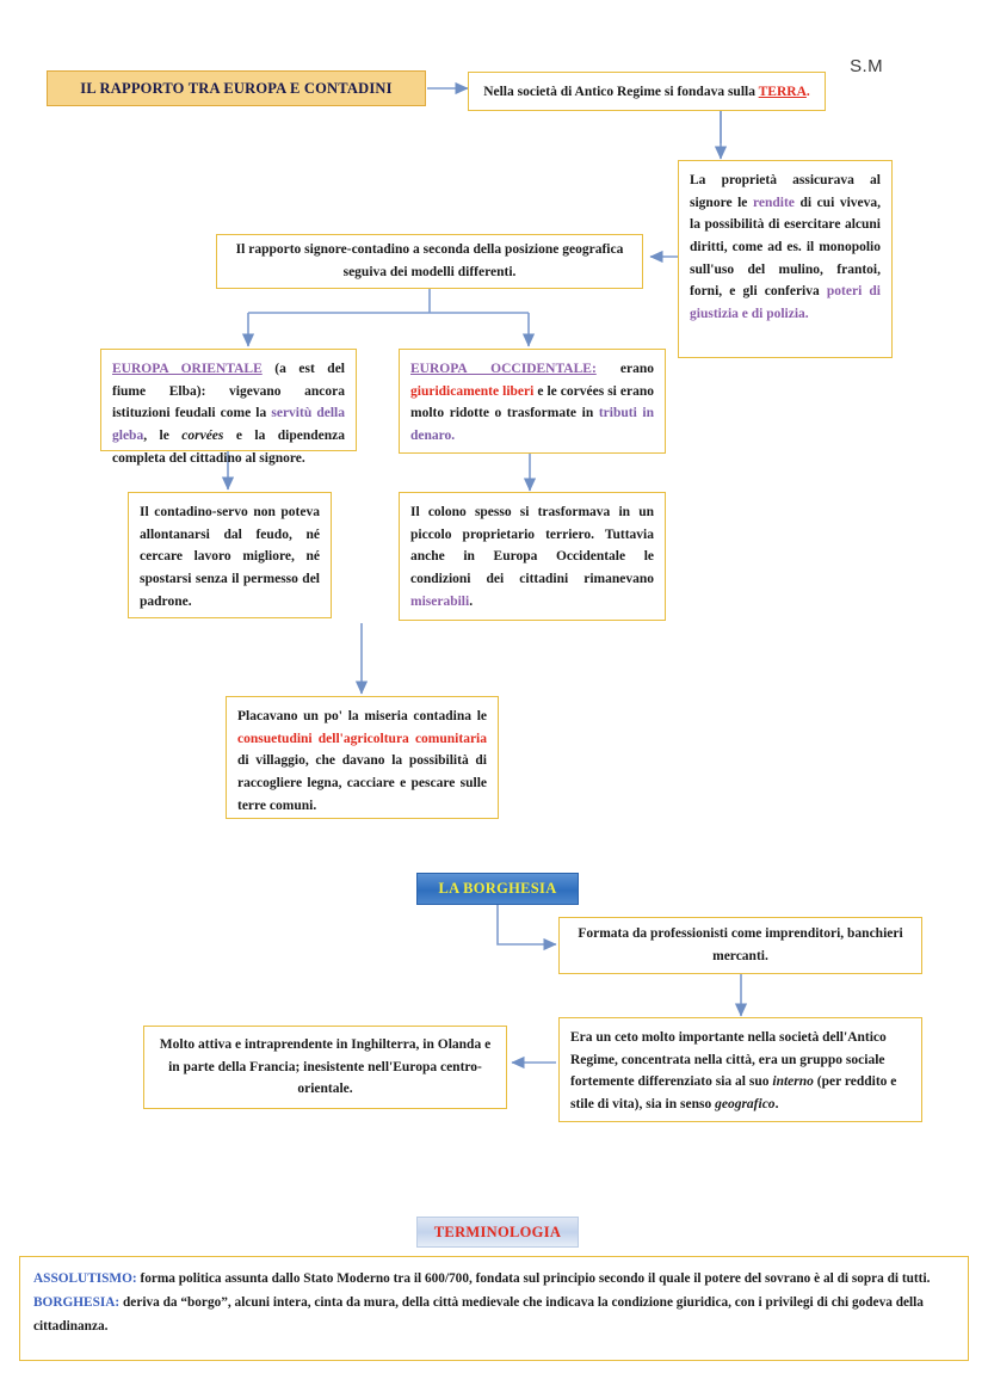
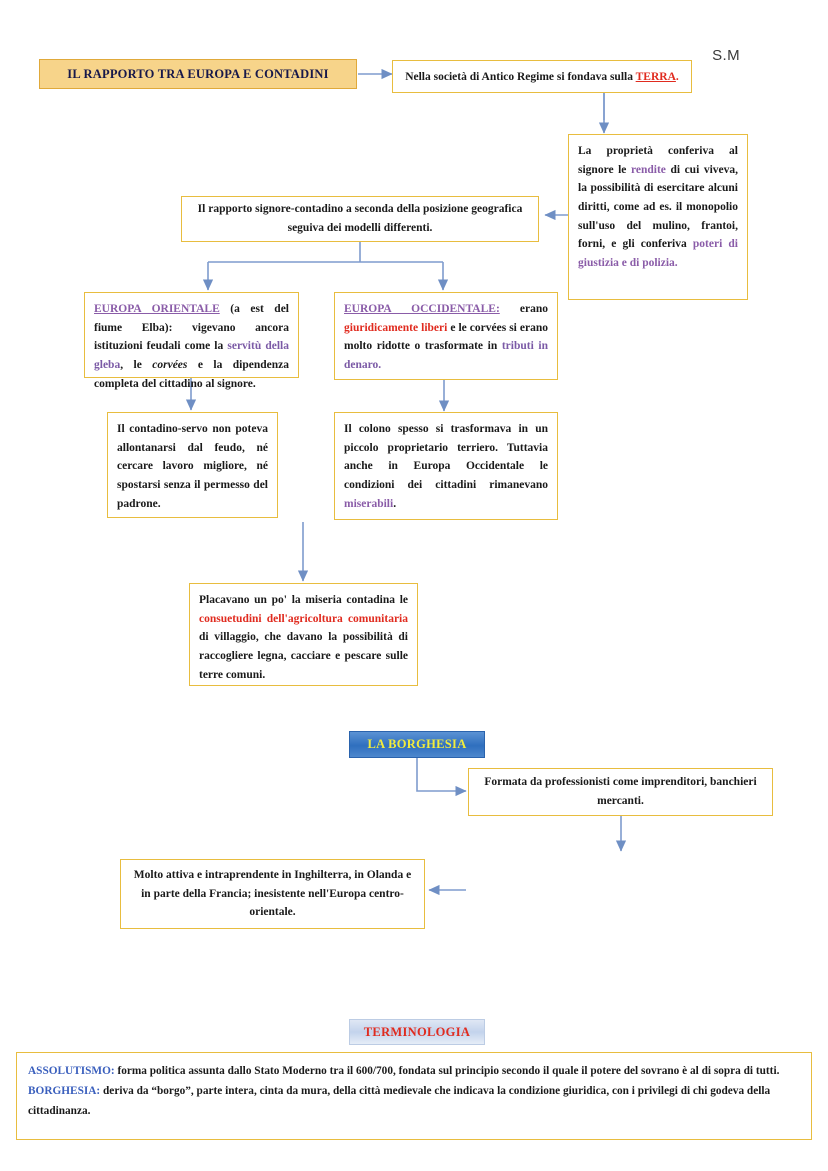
  IL RAPPORTO TRA EUROPA E CONTADINI
  S.M
  Nella società di Antico Regime si fondava sulla TERRA.
- La proprietà assicurava al signore le rendite di cui viveva, la possibilità di esercitare alcuni diritti, come ad es. il monopolio sull'uso del mulino, frantoi, forni, e gli conferiva poteri di giustizia e di polizia.
+ La proprietà conferiva al signore le rendite di cui viveva, la possibilità di esercitare alcuni diritti, come ad es. il monopolio sull'uso del mulino, frantoi, forni, e gli conferiva poteri di giustizia e di polizia.
  Il rapporto signore-contadino a seconda della posizione geografica seguiva dei modelli differenti.
  EUROPA ORIENTALE (a est del fiume Elba): vigevano ancora istituzioni feudali come la servitù della gleba, le corvées e la dipendenza completa del cittadino al signore.
  EUROPA OCCIDENTALE: erano giuridicamente liberi e le corvées si erano molto ridotte o trasformate in tributi in denaro.
  Il contadino-servo non poteva allontanarsi dal feudo, né cercare lavoro migliore, né spostarsi senza il permesso del padrone.
  Il colono spesso si trasformava in un piccolo proprietario terriero. Tuttavia anche in Europa Occidentale le condizioni dei cittadini rimanevano miserabili.
  Placavano un po' la miseria contadina le consuetudini dell'agricoltura comunitaria di villaggio, che davano la possibilità di raccogliere legna, cacciare e pescare sulle terre comuni.
  LA BORGHESIA
  Formata da professionisti come imprenditori, banchieri mercanti.
- Era un ceto molto importante nella società dell'Antico Regime, concentrata nella città, era un gruppo sociale fortemente differenziato sia al suo interno (per reddito e stile di vita), sia in senso geografico.
  Molto attiva e intraprendente in Inghilterra, in Olanda e in parte della Francia; inesistente nell'Europa centro-orientale.
  TERMINOLOGIA
  ASSOLUTISMO: forma politica assunta dallo Stato Moderno tra il 600/700, fondata sul principio secondo il quale il potere del sovrano è al di sopra di tutti.
- BORGHESIA: deriva da “borgo”, alcuni intera, cinta da mura, della città medievale che indicava la condizione giuridica, con i privilegi di chi godeva della cittadinanza.
+ BORGHESIA: deriva da “borgo”, parte intera, cinta da mura, della città medievale che indicava la condizione giuridica, con i privilegi di chi godeva della cittadinanza.
